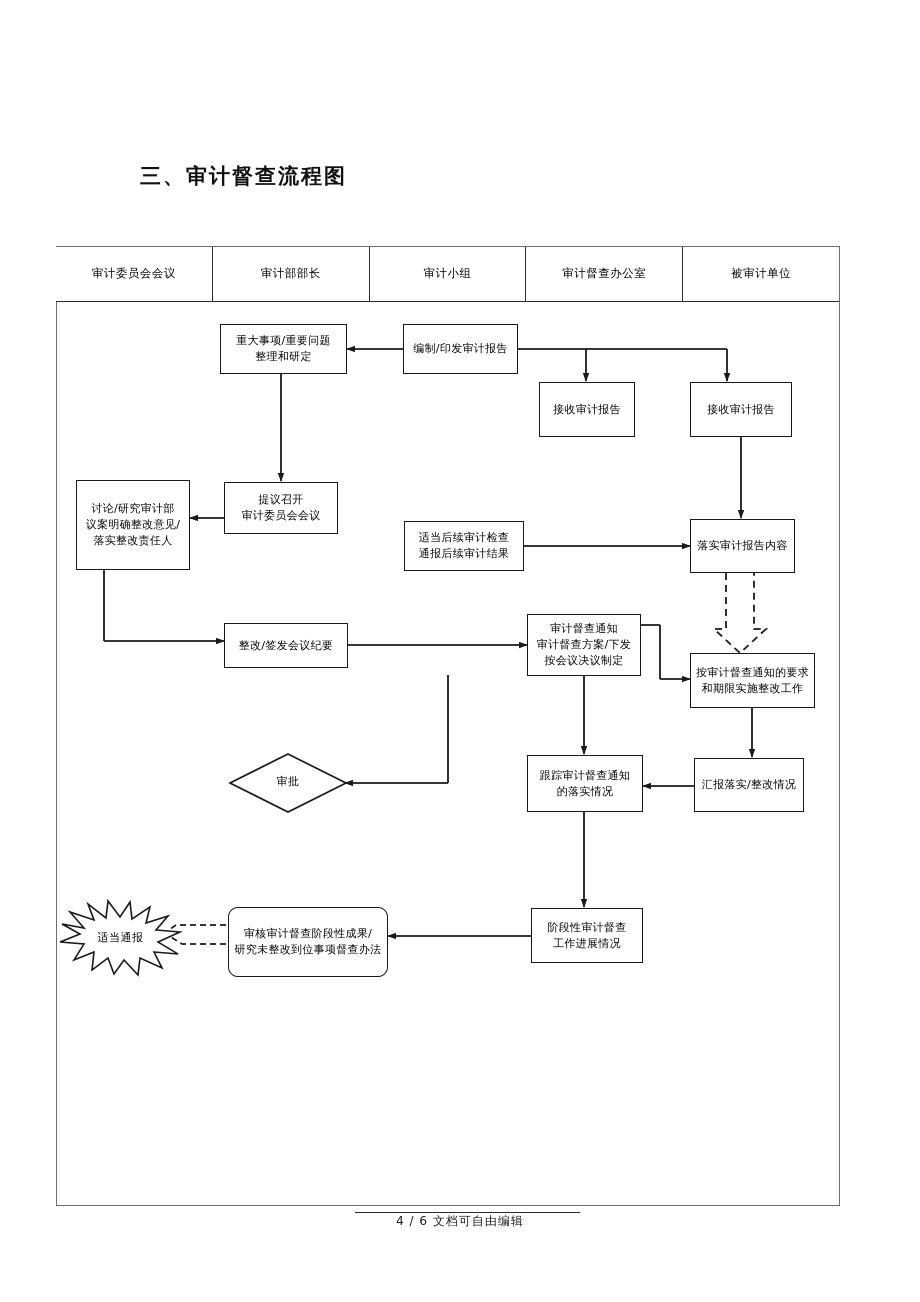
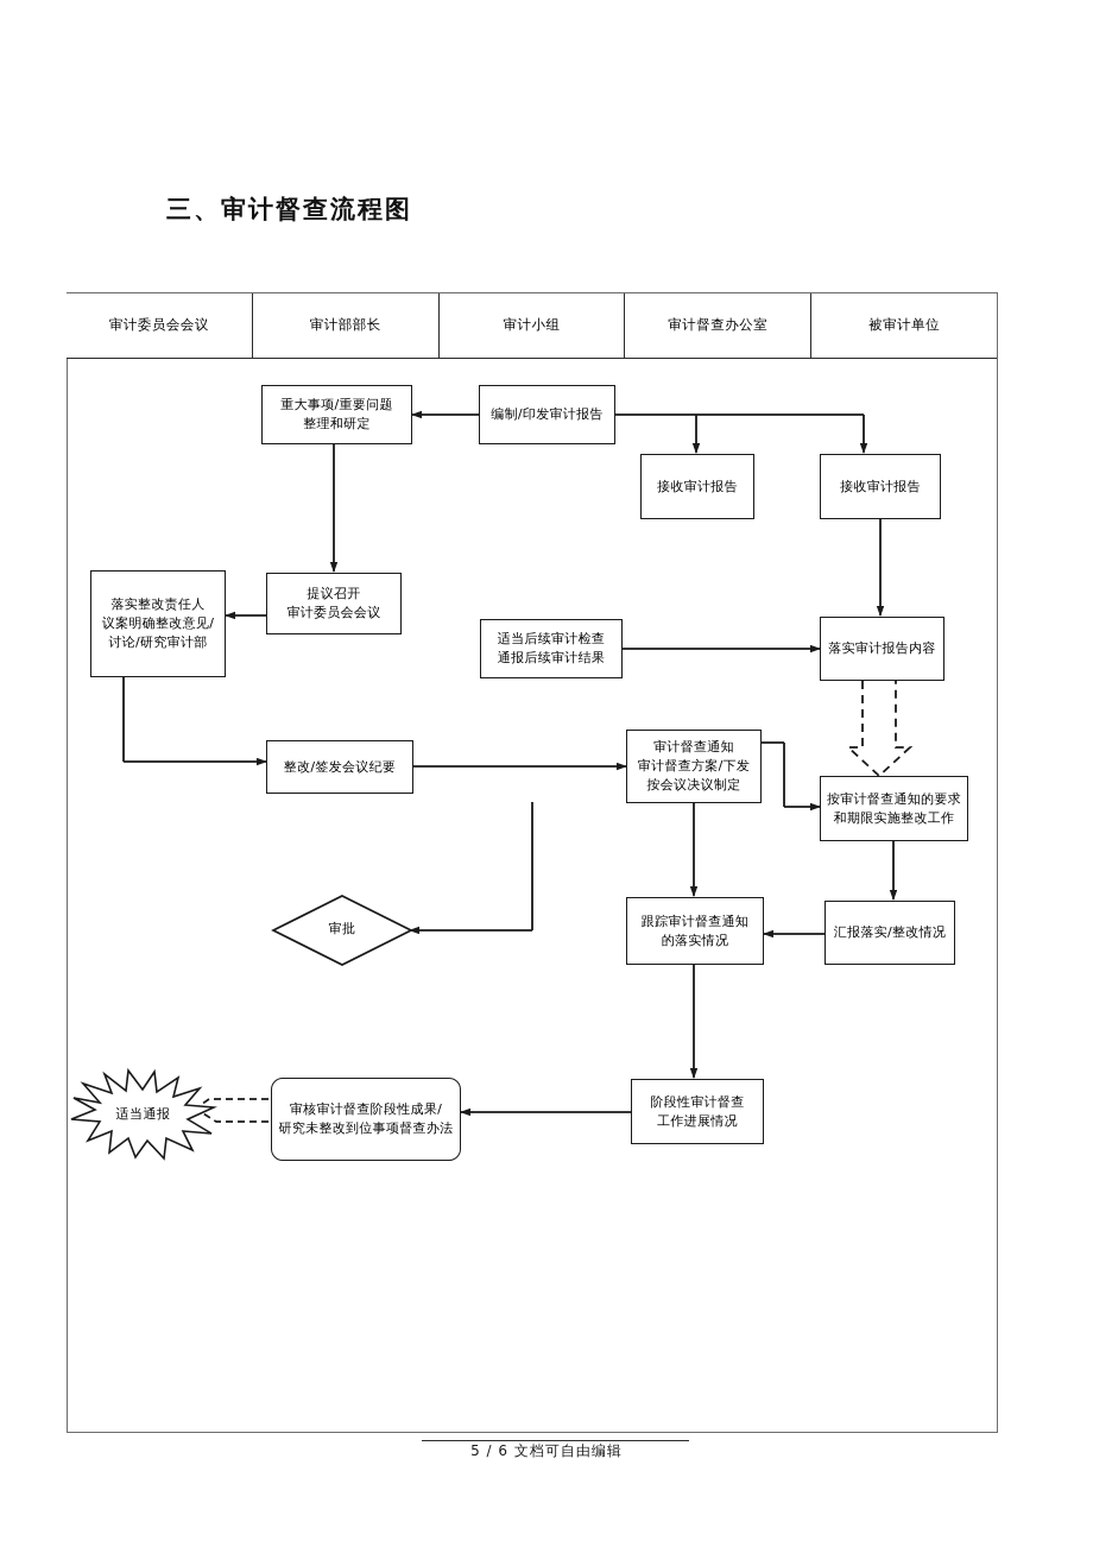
  三、审计督查流程图
  审计委员会会议
  审计部部长
  审计小组
  审计督查办公室
  被审计单位
  重大事项/重要问题
  整理和研定
  编制/印发审计报告
  接收审计报告
  接收审计报告
- 讨论/研究审计部
+ 落实整改责任人
  议案明确整改意见/
- 落实整改责任人
+ 讨论/研究审计部
  提议召开
  审计委员会会议
  适当后续审计检查
  通报后续审计结果
  落实审计报告内容
  整改/签发会议纪要
  审计督查通知
  审计督查方案/下发
  按会议决议制定
  按审计督查通知的要求
  和期限实施整改工作
  审批
  跟踪审计督查通知
  的落实情况
  汇报落实/整改情况
  审核审计督查阶段性成果/
  研究未整改到位事项督查办法
  阶段性审计督查
  工作进展情况
  适当通报
- 4 / 6 文档可自由编辑
+ 5 / 6 文档可自由编辑
